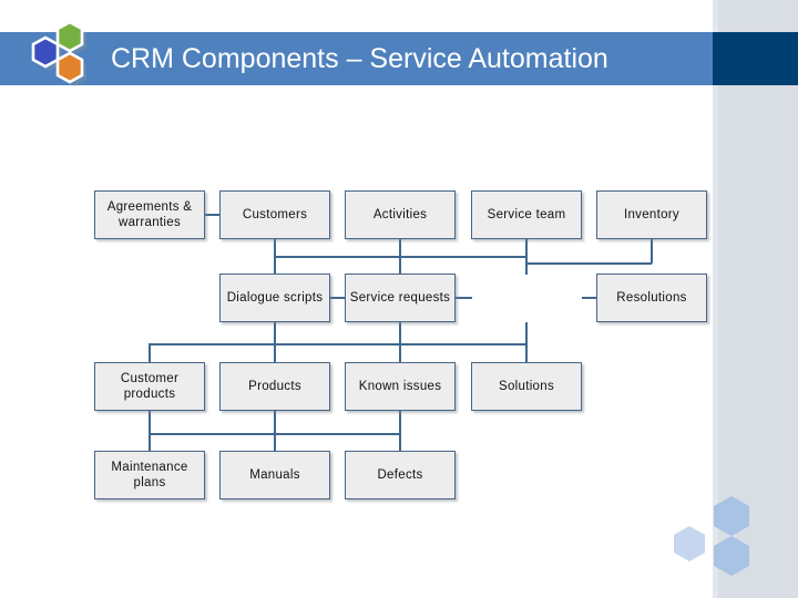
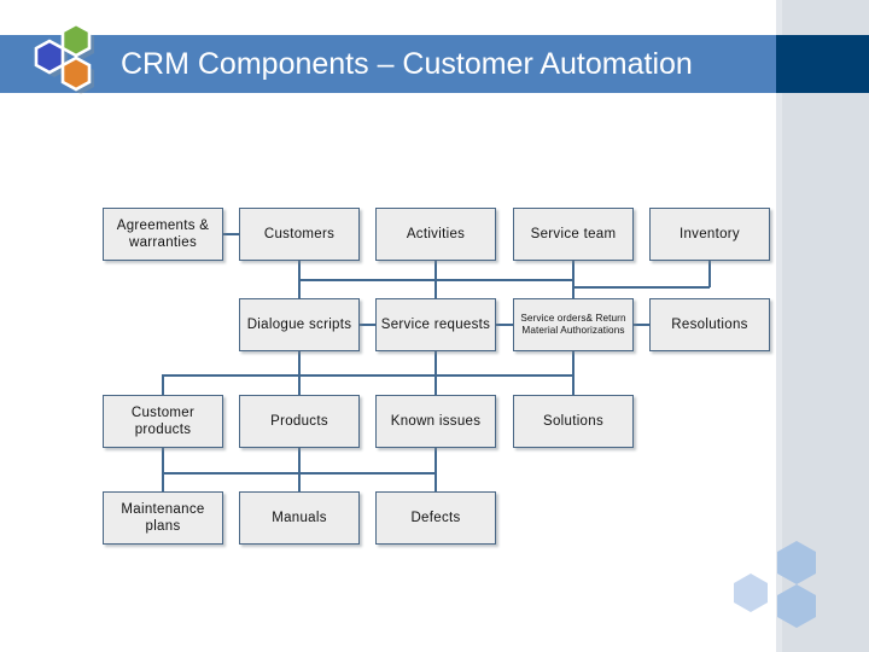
- CRM Components – Service Automation
+ CRM Components – Customer Automation
  Agreements & warranties
  Customers
  Activities
  Service team
  Inventory
  Dialogue scripts
  Service requests
+ Service orders& Return Material Authorizations
  Resolutions
  Customer products
  Products
  Known issues
  Solutions
  Maintenance plans
  Manuals
  Defects
